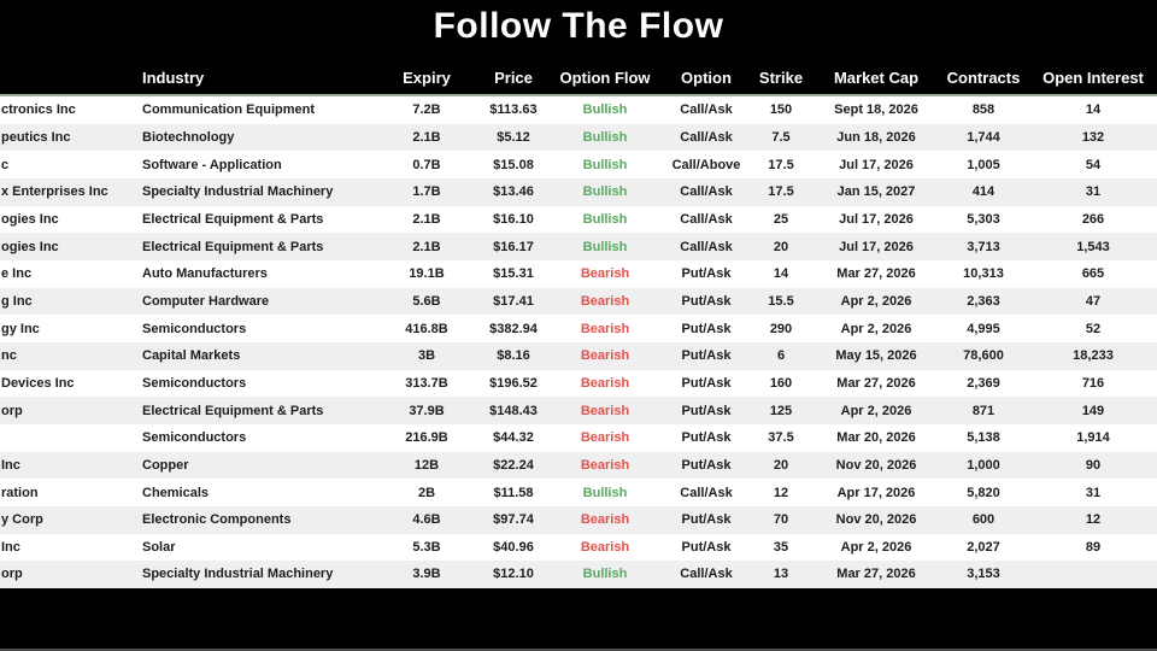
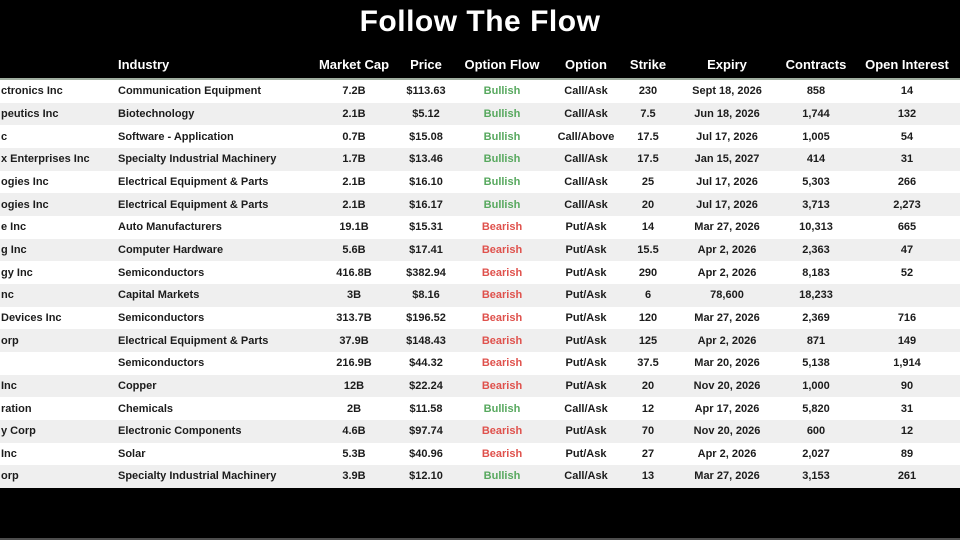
  Follow The Flow
  Industry
- Expiry
+ Market Cap
  Price
  Option Flow
  Option
  Strike
- Market Cap
+ Expiry
  Contracts
  Open Interest
  ctronics Inc
  Communication Equipment
  7.2B
  $113.63
  Bullish
  Call/Ask
- 150
+ 230
  Sept 18, 2026
  858
  14
  peutics Inc
  Biotechnology
  2.1B
  $5.12
  Bullish
  Call/Ask
  7.5
  Jun 18, 2026
  1,744
  132
  c
  Software - Application
  0.7B
  $15.08
  Bullish
  Call/Above
  17.5
  Jul 17, 2026
  1,005
  54
  x Enterprises Inc
  Specialty Industrial Machinery
  1.7B
  $13.46
  Bullish
  Call/Ask
  17.5
  Jan 15, 2027
  414
  31
  ogies Inc
  Electrical Equipment & Parts
  2.1B
  $16.10
  Bullish
  Call/Ask
  25
  Jul 17, 2026
  5,303
  266
  ogies Inc
  Electrical Equipment & Parts
  2.1B
  $16.17
  Bullish
  Call/Ask
  20
  Jul 17, 2026
  3,713
- 1,543
+ 2,273
  e Inc
  Auto Manufacturers
  19.1B
  $15.31
  Bearish
  Put/Ask
  14
  Mar 27, 2026
  10,313
  665
  g Inc
  Computer Hardware
  5.6B
  $17.41
  Bearish
  Put/Ask
  15.5
  Apr 2, 2026
  2,363
  47
  gy Inc
  Semiconductors
  416.8B
  $382.94
  Bearish
  Put/Ask
  290
  Apr 2, 2026
- 4,995
+ 8,183
  52
  nc
  Capital Markets
  3B
  $8.16
  Bearish
  Put/Ask
  6
- May 15, 2026
  78,600
  18,233
  Devices Inc
  Semiconductors
  313.7B
  $196.52
  Bearish
  Put/Ask
- 160
+ 120
  Mar 27, 2026
  2,369
  716
  orp
  Electrical Equipment & Parts
  37.9B
  $148.43
  Bearish
  Put/Ask
  125
  Apr 2, 2026
  871
  149
  Semiconductors
  216.9B
  $44.32
  Bearish
  Put/Ask
  37.5
  Mar 20, 2026
  5,138
  1,914
  Inc
  Copper
  12B
  $22.24
  Bearish
  Put/Ask
  20
  Nov 20, 2026
  1,000
  90
  ration
  Chemicals
  2B
  $11.58
  Bullish
  Call/Ask
  12
  Apr 17, 2026
  5,820
  31
  y Corp
  Electronic Components
  4.6B
  $97.74
  Bearish
  Put/Ask
  70
  Nov 20, 2026
  600
  12
  Inc
  Solar
  5.3B
  $40.96
  Bearish
  Put/Ask
- 35
+ 27
  Apr 2, 2026
  2,027
  89
  orp
  Specialty Industrial Machinery
  3.9B
  $12.10
  Bullish
  Call/Ask
  13
  Mar 27, 2026
  3,153
+ 261
